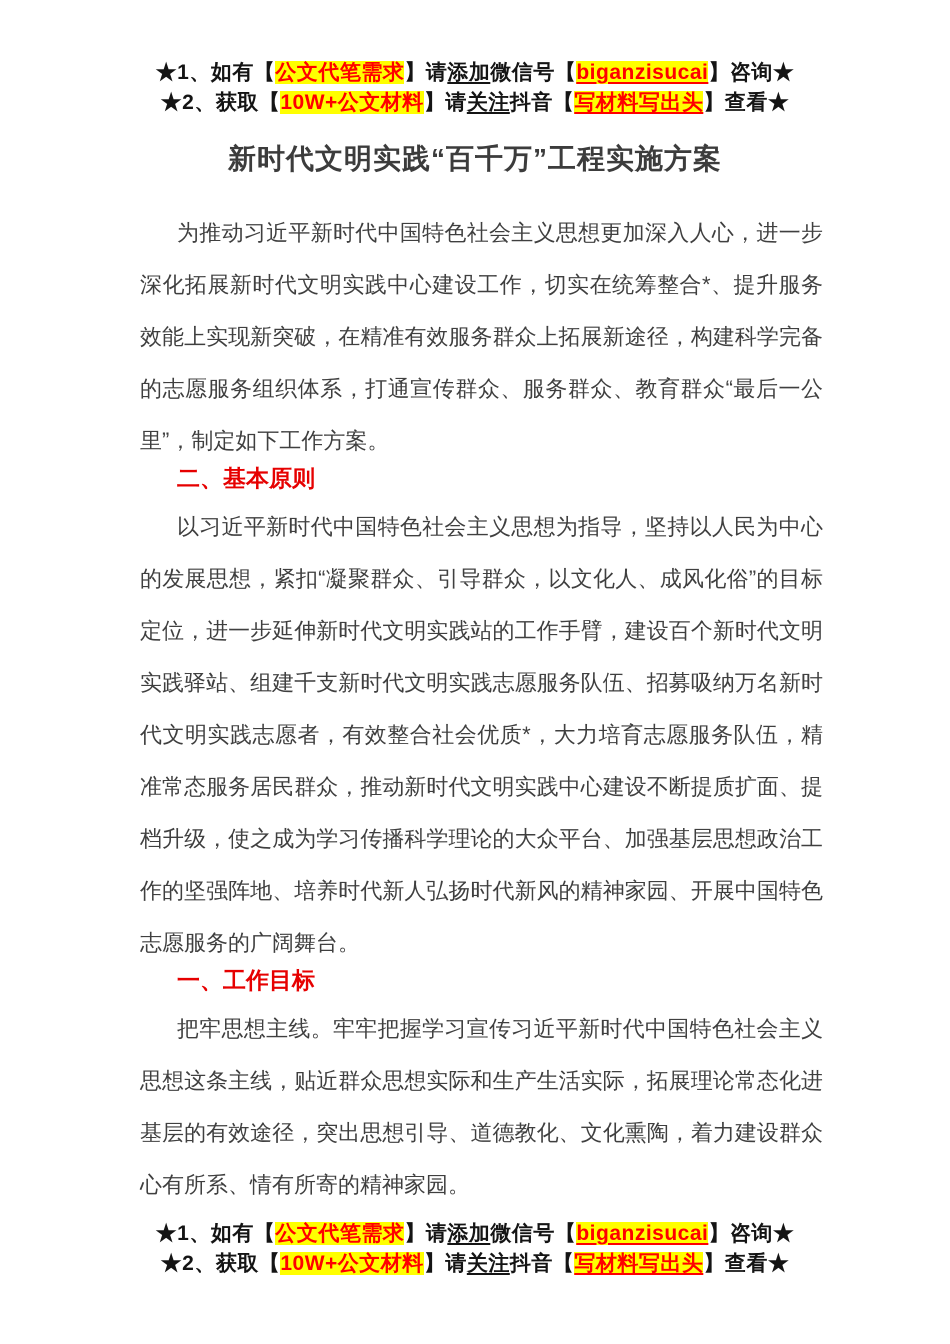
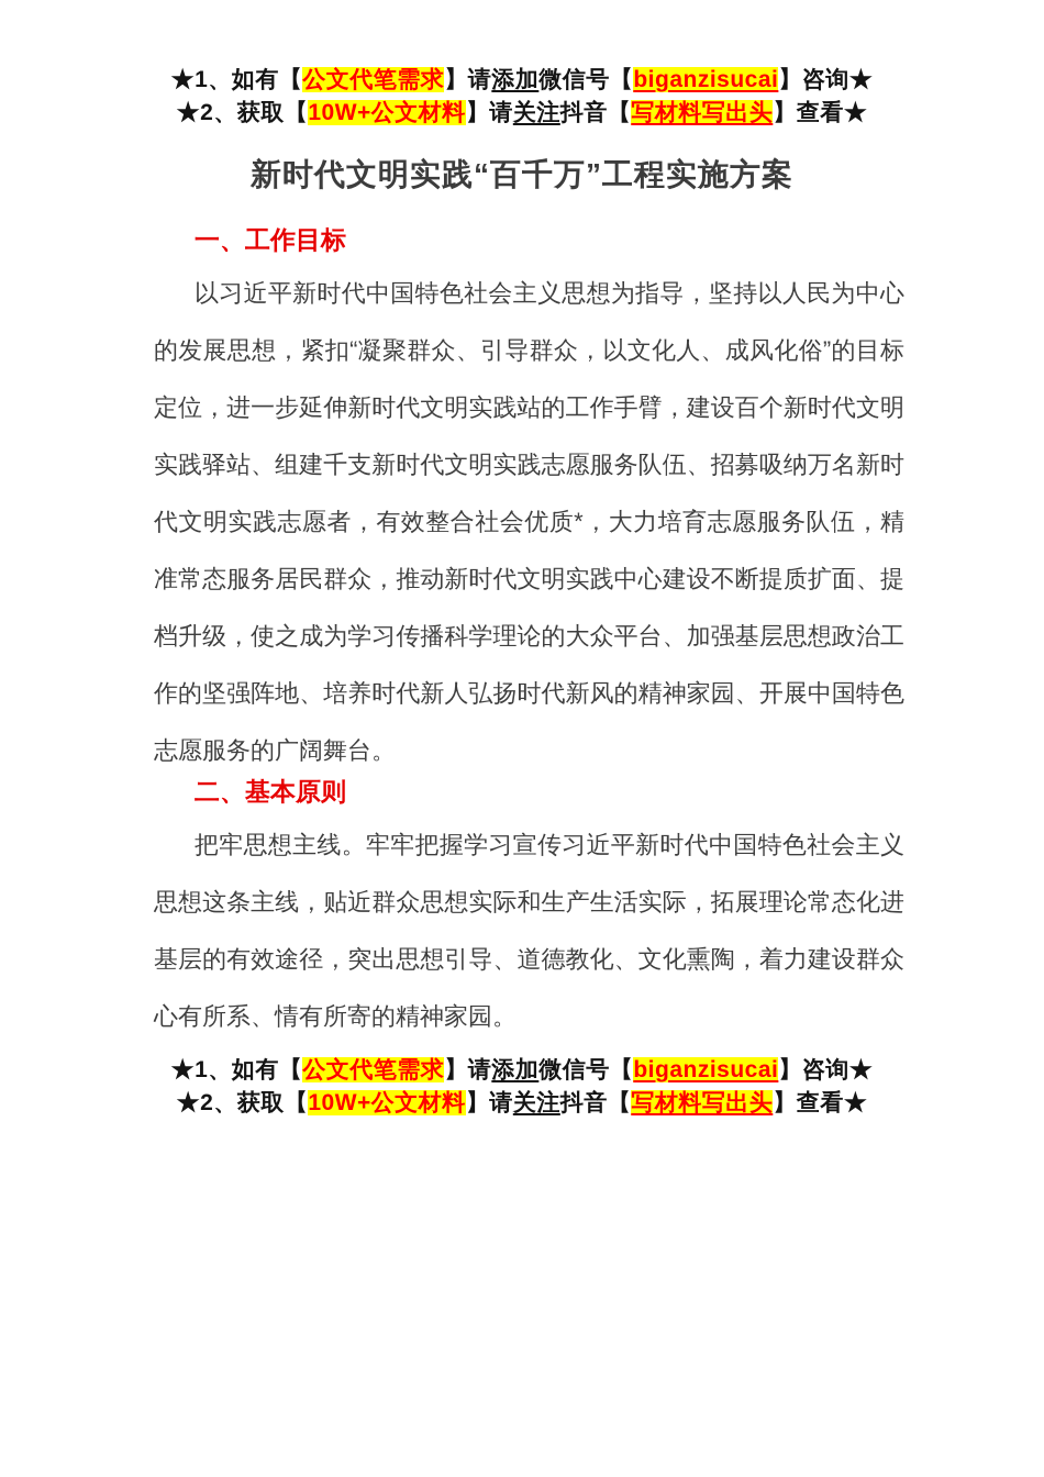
  ★1、如有【公文代笔需求】请添加微信号【biganzisucai】咨询★
  ★2、获取【10W+公文材料】请关注抖音【写材料写出头】查看★
  新时代文明实践“百千万”工程实施方案
- 为推动习近平新时代中国特色社会主义思想更加深入人心，进一步深化拓展新时代文明实践中心建设工作，切实在统筹整合*、提升服务效能上实现新突破，在精准有效服务群众上拓展新途径，构建科学完备的志愿服务组织体系，打通宣传群众、服务群众、教育群众“最后一公里”，制定如下工作方案。
- 二、基本原则
+ 一、工作目标
  以习近平新时代中国特色社会主义思想为指导，坚持以人民为中心的发展思想，紧扣“凝聚群众、引导群众，以文化人、成风化俗”的目标定位，进一步延伸新时代文明实践站的工作手臂，建设百个新时代文明实践驿站、组建千支新时代文明实践志愿服务队伍、招募吸纳万名新时代文明实践志愿者，有效整合社会优质*，大力培育志愿服务队伍，精准常态服务居民群众，推动新时代文明实践中心建设不断提质扩面、提档升级，使之成为学习传播科学理论的大众平台、加强基层思想政治工作的坚强阵地、培养时代新人弘扬时代新风的精神家园、开展中国特色志愿服务的广阔舞台。
- 一、工作目标
+ 二、基本原则
  把牢思想主线。牢牢把握学习宣传习近平新时代中国特色社会主义思想这条主线，贴近群众思想实际和生产生活实际，拓展理论常态化进基层的有效途径，突出思想引导、道德教化、文化熏陶，着力建设群众心有所系、情有所寄的精神家园。
  ★1、如有【公文代笔需求】请添加微信号【biganzisucai】咨询★
  ★2、获取【10W+公文材料】请关注抖音【写材料写出头】查看★
